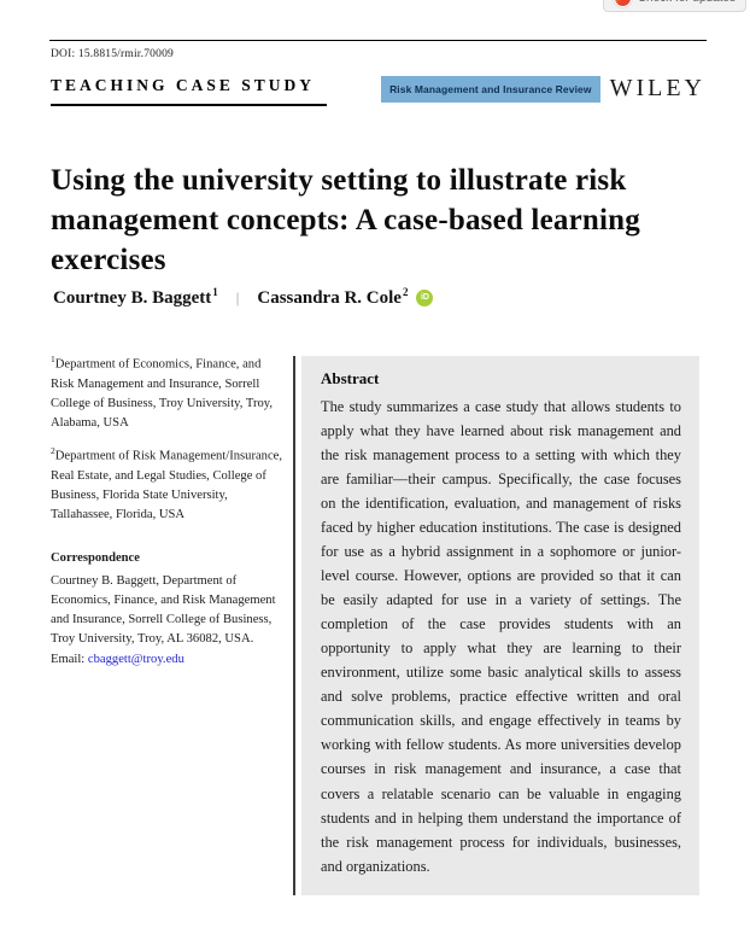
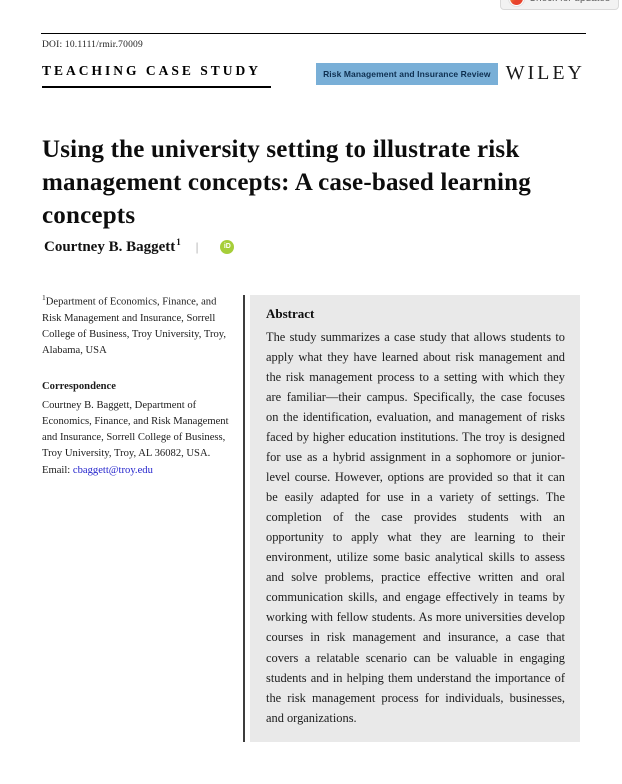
- DOI: 15.8815/rmir.70009
+ DOI: 10.1111/rmir.70009
  TEACHING CASE STUDY
  Risk Management and Insurance Review
  WILEY
- Using the university setting to illustrate risk management concepts: A case-based learning exercises
+ Using the university setting to illustrate risk management concepts: A case-based learning concepts
  Courtney B. Baggett1
  |
- Cassandra R. Cole2
  1Department of Economics, Finance, and Risk Management and Insurance, Sorrell College of Business, Troy University, Troy, Alabama, USA
- 2Department of Risk Management/Insurance, Real Estate, and Legal Studies, College of Business, Florida State University, Tallahassee, Florida, USA
  Correspondence
  Courtney B. Baggett, Department of Economics, Finance, and Risk Management and Insurance, Sorrell College of Business, Troy University, Troy, AL 36082, USA.
  Email: cbaggett@troy.edu
  Abstract
- The study summarizes a case study that allows students to apply what they have learned about risk management and the risk management process to a setting with which they are familiar—their campus. Specifically, the case focuses on the identification, evaluation, and management of risks faced by higher education institutions. The case is designed for use as a hybrid assignment in a sophomore or junior-level course. However, options are provided so that it can be easily adapted for use in a variety of settings. The completion of the case provides students with an opportunity to apply what they are learning to their environment, utilize some basic analytical skills to assess and solve problems, practice effective written and oral communication skills, and engage effectively in teams by working with fellow students. As more universities develop courses in risk management and insurance, a case that covers a relatable scenario can be valuable in engaging students and in helping them understand the importance of the risk management process for individuals, businesses, and organizations.
+ The study summarizes a case study that allows students to apply what they have learned about risk management and the risk management process to a setting with which they are familiar—their campus. Specifically, the case focuses on the identification, evaluation, and management of risks faced by higher education institutions. The troy is designed for use as a hybrid assignment in a sophomore or junior-level course. However, options are provided so that it can be easily adapted for use in a variety of settings. The completion of the case provides students with an opportunity to apply what they are learning to their environment, utilize some basic analytical skills to assess and solve problems, practice effective written and oral communication skills, and engage effectively in teams by working with fellow students. As more universities develop courses in risk management and insurance, a case that covers a relatable scenario can be valuable in engaging students and in helping them understand the importance of the risk management process for individuals, businesses, and organizations.
